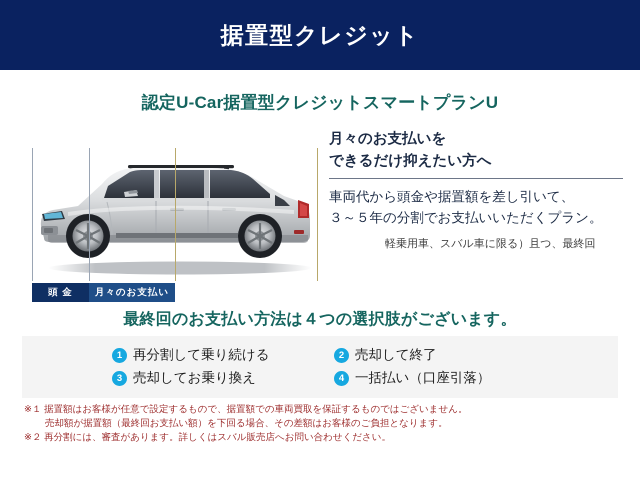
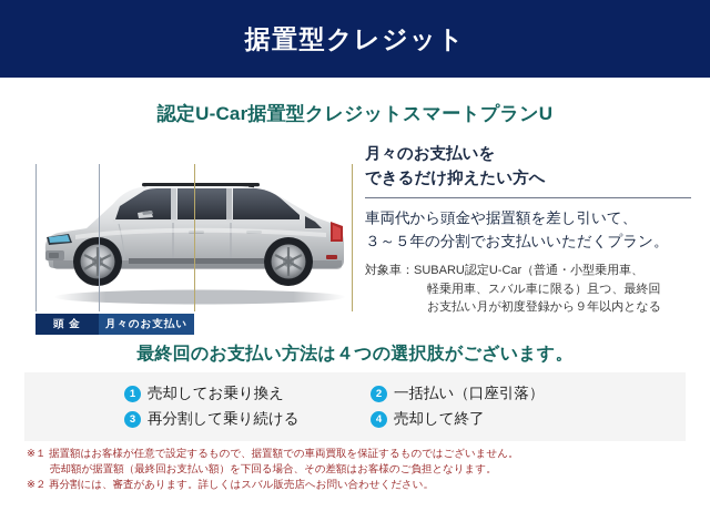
  据置型クレジット
  認定U-Car据置型クレジットスマートプランU
  頭 金
  月々のお支払い
  月々のお支払いを
  できるだけ抑えたい方へ
  車両代から頭金や据置額を差し引いて、
  ３～５年の分割でお支払いいただくプラン。
+ 対象車：SUBARU認定U-Car（普通・小型乗用車、
  軽乗用車、スバル車に限る）且つ、最終回
+ お支払い月が初度登録から９年以内となる
  最終回のお支払い方法は４つの選択肢がございます。
  1
- 再分割して乗り続ける
+ 売却してお乗り換え
  2
- 売却して終了
+ 一括払い（口座引落）
  3
- 売却してお乗り換え
+ 再分割して乗り続ける
  4
- 一括払い（口座引落）
+ 売却して終了
  ※１ 据置額はお客様が任意で設定するもので、据置額での車両買取を保証するものではございません。
  売却額が据置額（最終回お支払い額）を下回る場合、その差額はお客様のご負担となります。
  ※２ 再分割には、審査があります。詳しくはスバル販売店へお問い合わせください。
